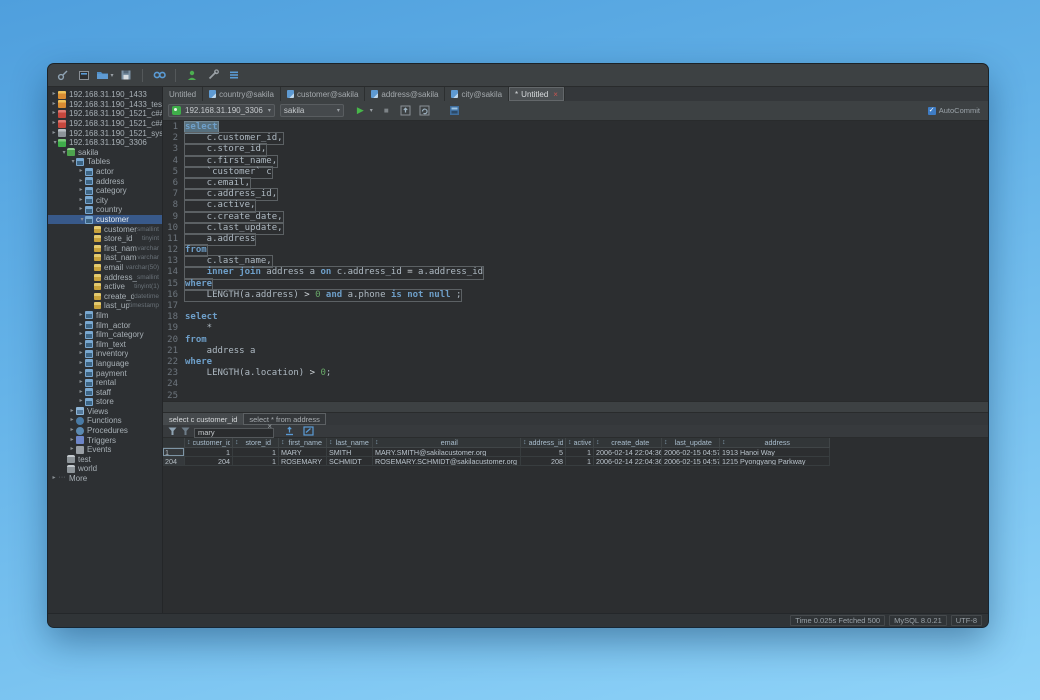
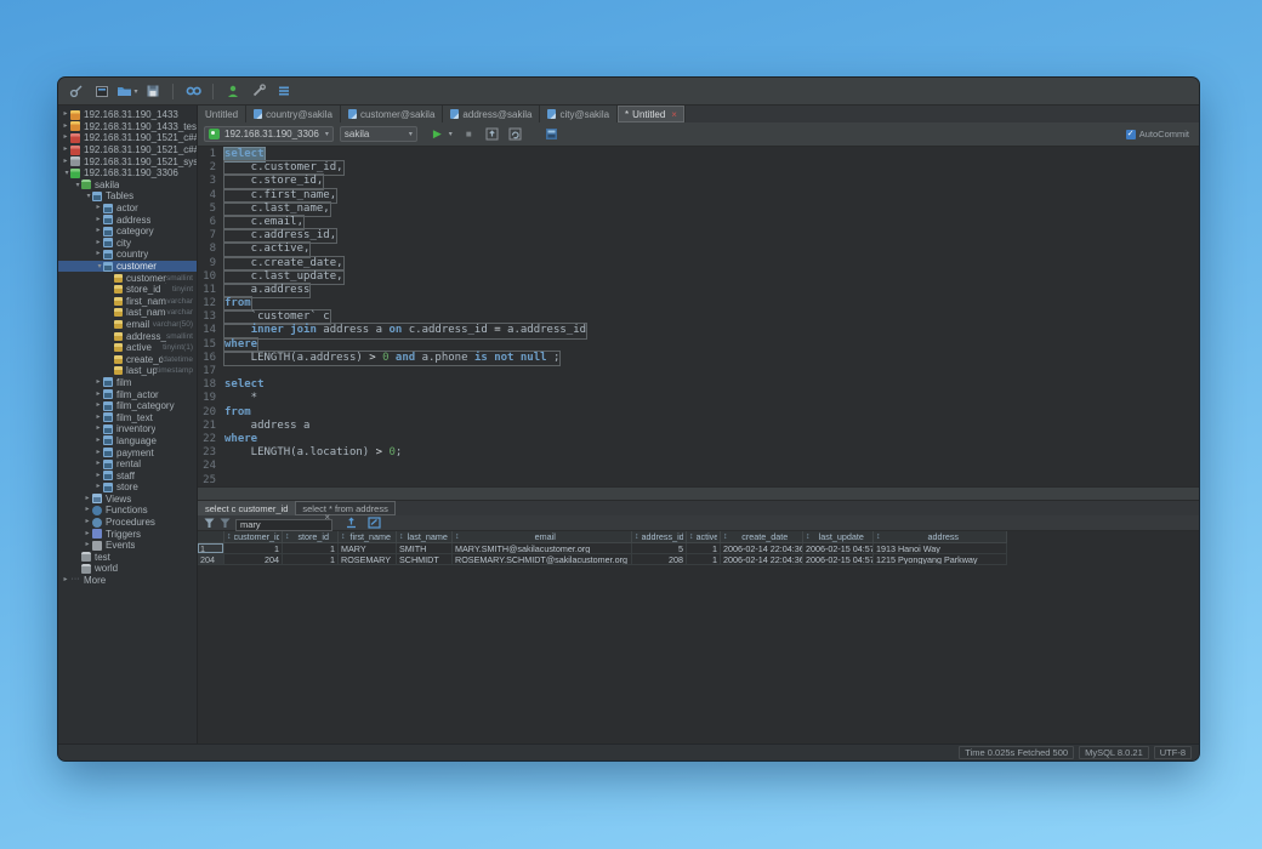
  192.168.31.190_1433
  192.168.31.190_1433_tes
  192.168.31.190_1521_c##
  192.168.31.190_1521_c##
  192.168.31.190_1521_sys
  192.168.31.190_3306
  sakila
  Tables
  actor
  address
  category
  city
  country
  customer
  customer
  store_id
  first_nam
  last_nam
  email
  address_
  active
  create_d
  film
  film_actor
  film_category
  film_text
  inventory
  language
  payment
  rental
  staff
  store
  Views
  Functions
  Procedures
  Triggers
  Events
  test
  world
  More
  Untitled
  country@sakila
  customer@sakila
  address@sakila
  city@sakila
  *
  Untitled
  ×
  192.168.31.190_3306
  sakila
  ▶
  ■
  AutoCommit
  1
  select
  2
  c.customer_id,
  3
  c.store_id,
  4
  c.first_name,
  5
- `customer` c
+ c.last_name,
  6
  c.email,
  7
  c.address_id,
  8
  c.active,
  9
  c.create_date,
  10
  c.last_update,
  11
  a.address
  12
  from
  13
- c.last_name,
+ `customer` c
  14
  inner join address a on c.address_id = a.address_id
  15
  where
  16
  LENGTH(a.address) > 0 and a.phone is not null ;
  17
  18
  select
  19
  *
  20
  from
  21
  address a
  22
  where
  23
  LENGTH(a.location) > 0;
  24
  25
  select c customer_id
  select * from address
  mary
  ×
  customer_id
  store_id
  first_name
  last_name
  email
  address_id
  active
  create_date
  last_update
  address
  1
  1
  1
  MARY
  SMITH
  MARY.SMITH@sakilacustomer.org
  5
  1
  2006-02-14 22:04:36
  2006-02-15 04:57
  1913 Hanoi Way
  204
  204
  1
  ROSEMARY
  SCHMIDT
  ROSEMARY.SCHMIDT@sakilacustomer.org
  208
  1
  2006-02-14 22:04:36
  2006-02-15 04:57
  1215 Pyongyang Parkway
  Time 0.025s Fetched 500
  MySQL 8.0.21
  UTF-8
